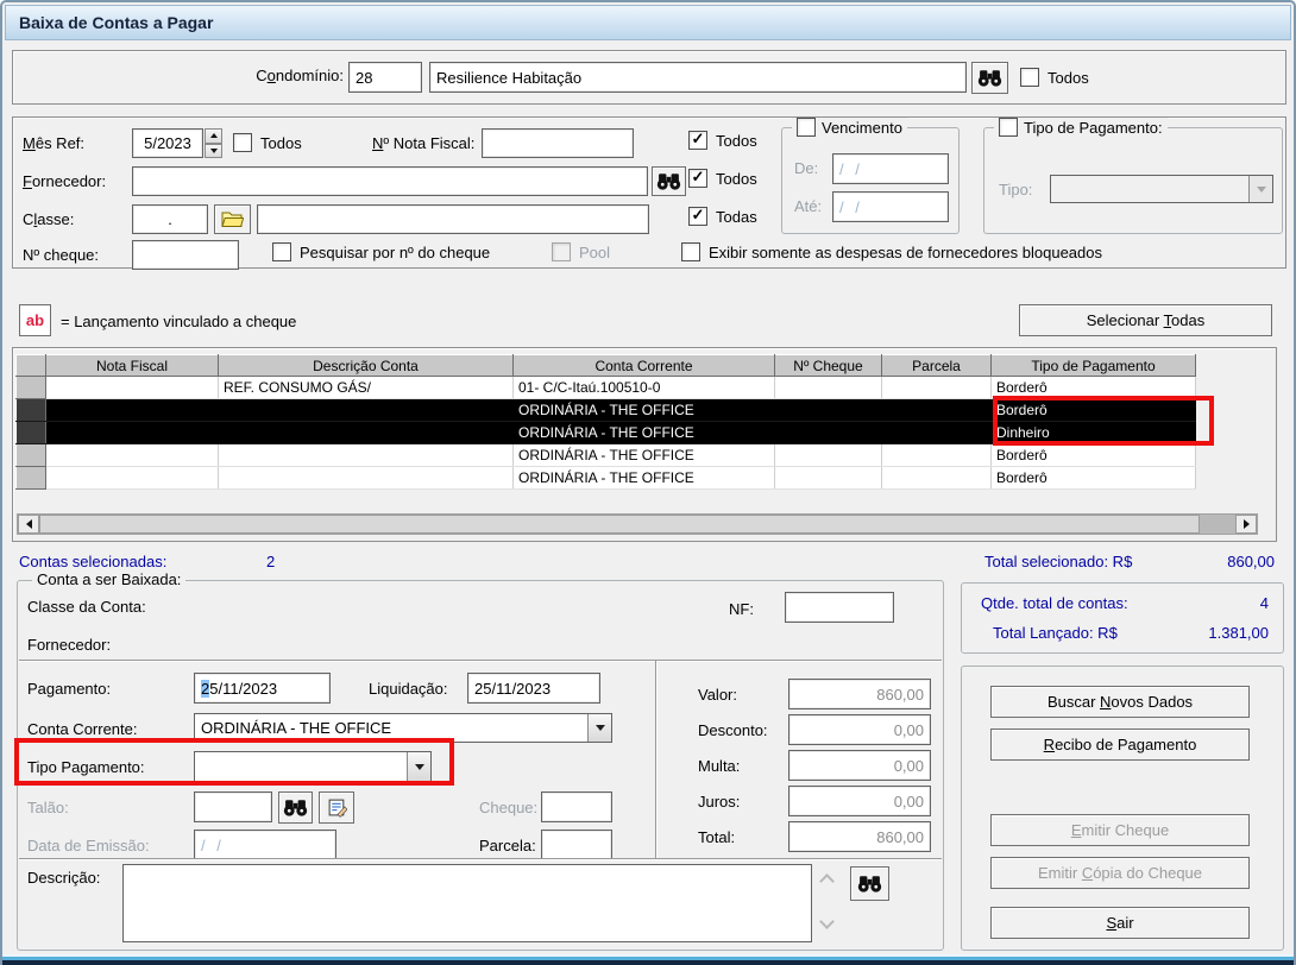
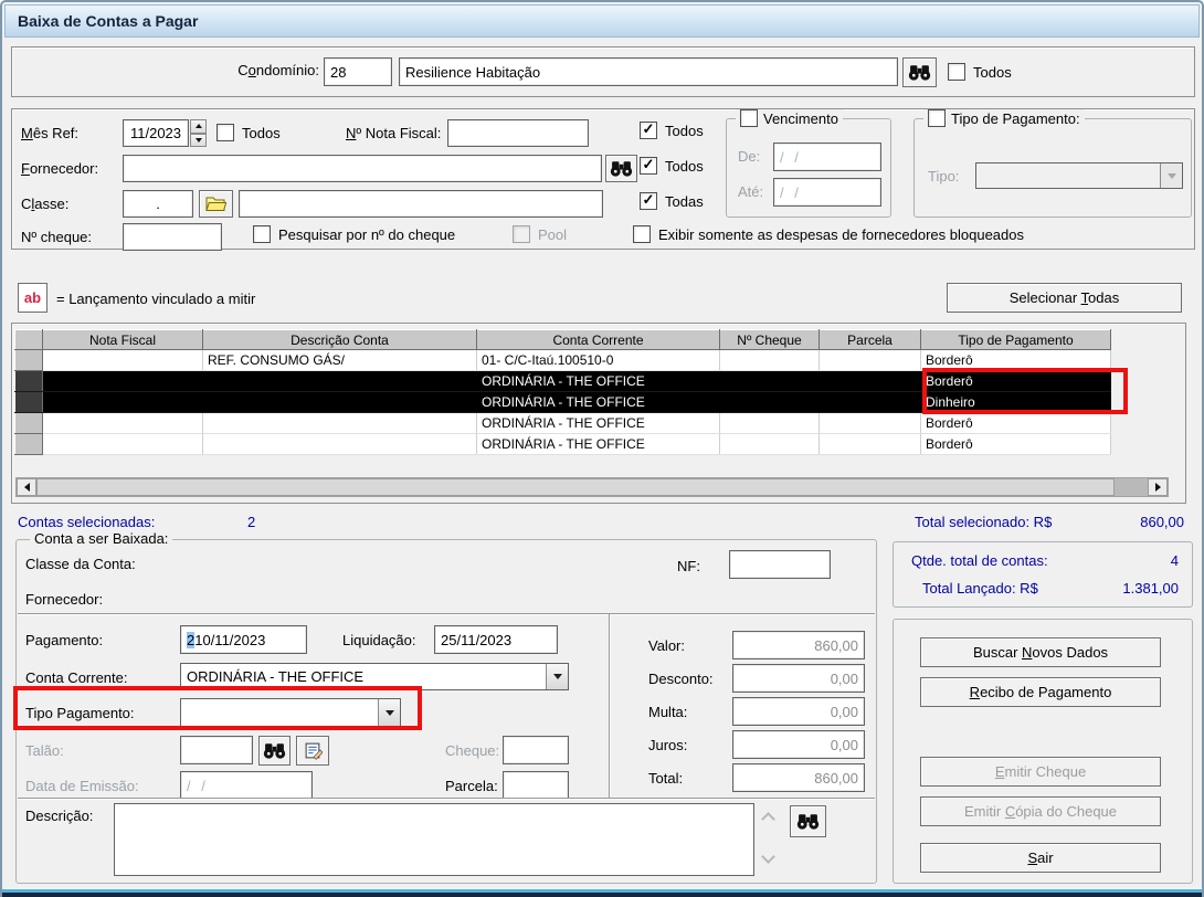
  Baixa de Contas a Pagar
  Condomínio:
  28
  Resilience Habitação
  Todos
  Mês Ref:
- 5/2023
+ 11/2023
  Todos
  Nº Nota Fiscal:
  Todos
  Fornecedor:
  Todos
  Classe:
  .
  Todas
  Nº cheque:
  Pesquisar por nº do cheque
  Pool
  Exibir somente as despesas de fornecedores bloqueados
  Vencimento
  De:
  / /
  Até:
  / /
  Tipo de Pagamento:
  Tipo:
  ab
- = Lançamento vinculado a cheque
+ = Lançamento vinculado a mitir
  Selecionar Todas
  	Nota Fiscal	Descrição Conta	Conta Corrente	Nº Cheque	Parcela	Tipo de Pagamento
  		REF. CONSUMO GÁS/	01- C/C-Itaú.100510-0			Borderô
  			ORDINÁRIA - THE OFFICE			Borderô
  			ORDINÁRIA - THE OFFICE			Dinheiro
  			ORDINÁRIA - THE OFFICE			Borderô
  			ORDINÁRIA - THE OFFICE			Borderô
  Contas selecionadas:
  2
  Total selecionado: R$
  860,00
  Conta a ser Baixada:
  Classe da Conta:
  NF:
  Fornecedor:
  Pagamento:
  2
- 5/11/2023
+ 10/11/2023
  Liquidação:
  25/11/2023
  Conta Corrente:
  ORDINÁRIA - THE OFFICE
  Tipo Pagamento:
  Talão:
  Cheque:
  Data de Emissão:
  / /
  Parcela:
  Valor:
  860,00
  Desconto:
  0,00
  Multa:
  0,00
  Juros:
  0,00
  Total:
  860,00
  Descrição:
  Qtde. total de contas:
  4
  Total Lançado: R$
  1.381,00
  Buscar Novos Dados
  Recibo de Pagamento
  Emitir Cheque
  Emitir Cópia do Cheque
  Sair
